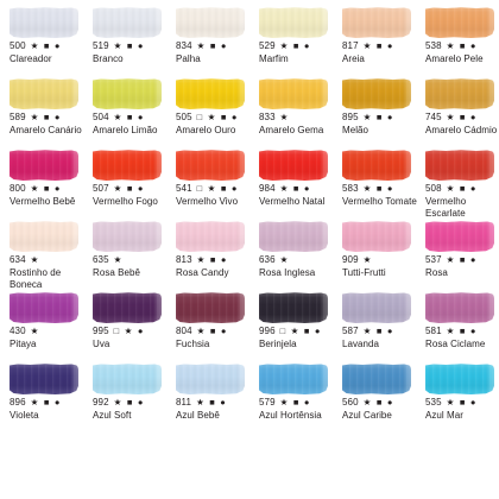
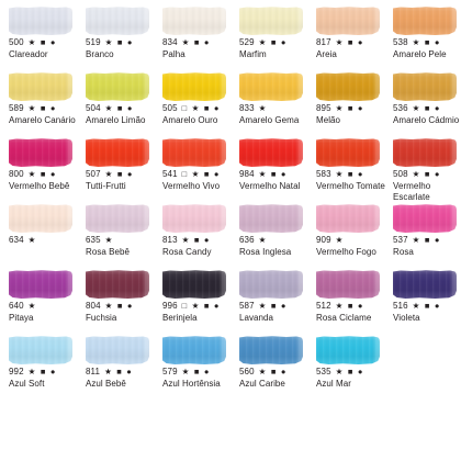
  500
  ★ ■ ●
  Clareador
  519
  ★ ■ ●
  Branco
  834
  ★ ■ ●
  Palha
  529
  ★ ■ ●
  Marfim
  817
  ★ ■ ●
  Areia
  538
  ★ ■ ●
  Amarelo Pele
  589
  ★ ■ ●
  Amarelo Canário
  504
  ★ ■ ●
  Amarelo Limão
  505
  □ ★ ■ ●
  Amarelo Ouro
  833
  ★
  Amarelo Gema
  895
  ★ ■ ●
  Melão
- 745
+ 536
  ★ ■ ●
  Amarelo Cádmio
  800
  ★ ■ ●
  Vermelho Bebê
  507
  ★ ■ ●
- Vermelho Fogo
+ Tutti-Frutti
  541
  □ ★ ■ ●
  Vermelho Vivo
  984
  ★ ■ ●
  Vermelho Natal
  583
  ★ ■ ●
  Vermelho Tomate
  508
  ★ ■ ●
  Vermelho Escarlate
  634
  ★
- Rostinho de Boneca
  635
  ★
  Rosa Bebê
  813
  ★ ■ ●
  Rosa Candy
  636
  ★
  Rosa Inglesa
  909
  ★
- Tutti-Frutti
+ Vermelho Fogo
  537
  ★ ■ ●
  Rosa
- 430
+ 640
  ★
  Pitaya
- 995
- □ ★ ●
- Uva
  804
  ★ ■ ●
  Fuchsia
  996
  □ ★ ■ ●
  Berinjela
  587
  ★ ■ ●
  Lavanda
- 581
+ 512
  ★ ■ ●
  Rosa Ciclame
- 896
+ 516
  ★ ■ ●
  Violeta
  992
  ★ ■ ●
  Azul Soft
  811
  ★ ■ ●
  Azul Bebê
  579
  ★ ■ ●
  Azul Hortênsia
  560
  ★ ■ ●
  Azul Caribe
  535
  ★ ■ ●
  Azul Mar
